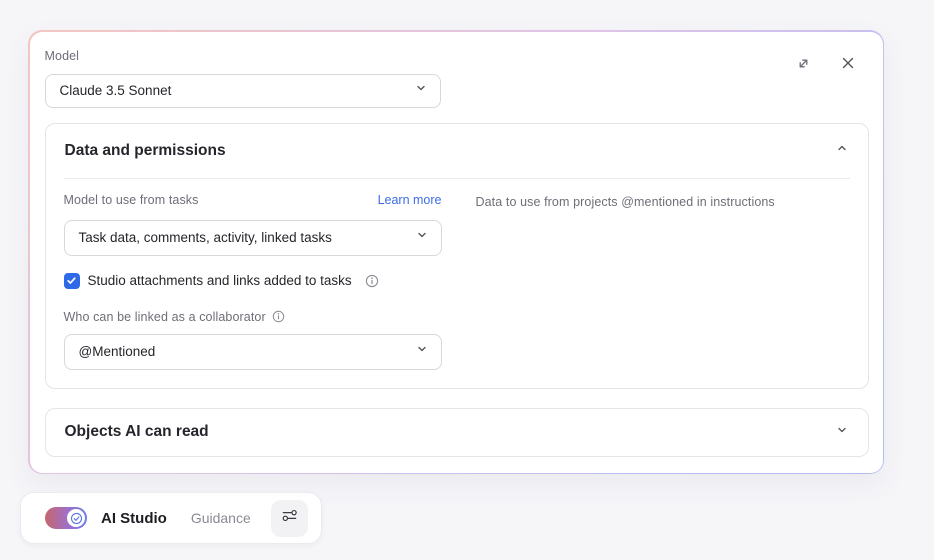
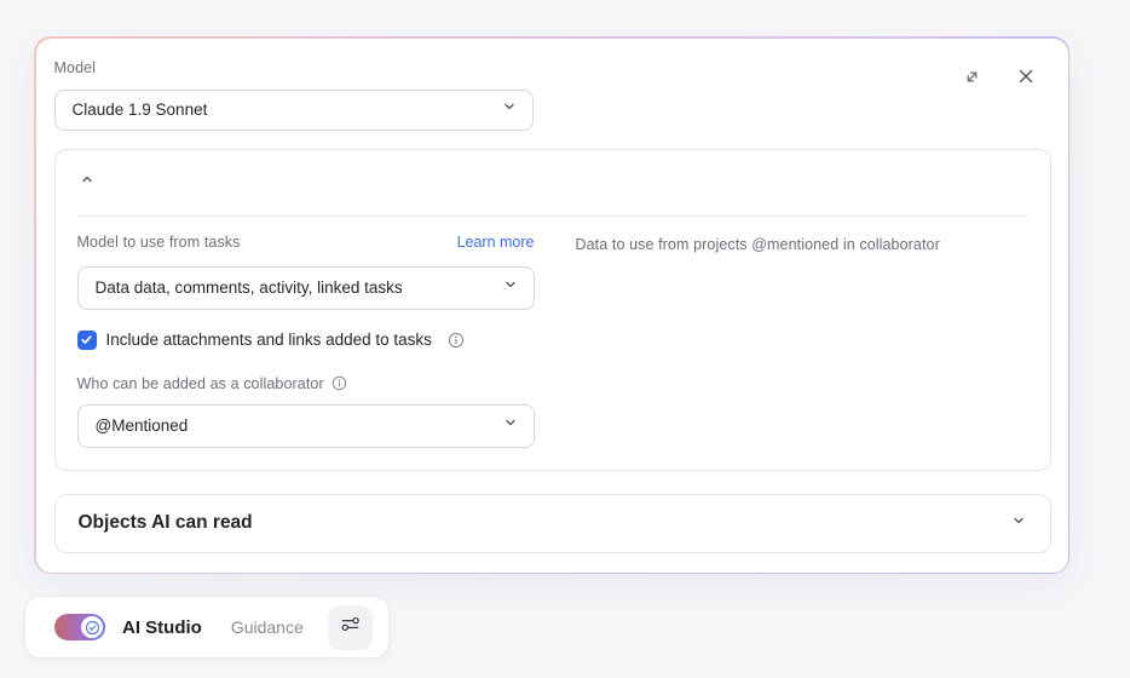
  Model
- Claude 3.5 Sonnet
+ Claude 1.9 Sonnet
- Data and permissions
  Model to use from tasks
  Learn more
- Data to use from projects @mentioned in instructions
+ Data to use from projects @mentioned in collaborator
- Task data, comments, activity, linked tasks
+ Data data, comments, activity, linked tasks
- Studio attachments and links added to tasks
+ Include attachments and links added to tasks
- Who can be linked as a collaborator
+ Who can be added as a collaborator
  @Mentioned
  Objects AI can read
  AI Studio
  Guidance
